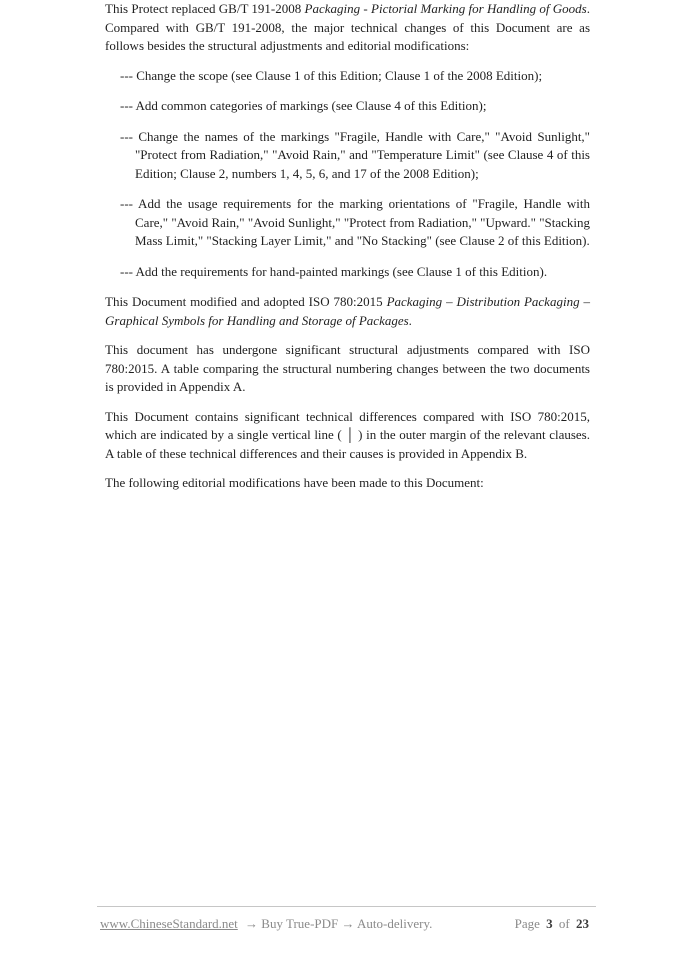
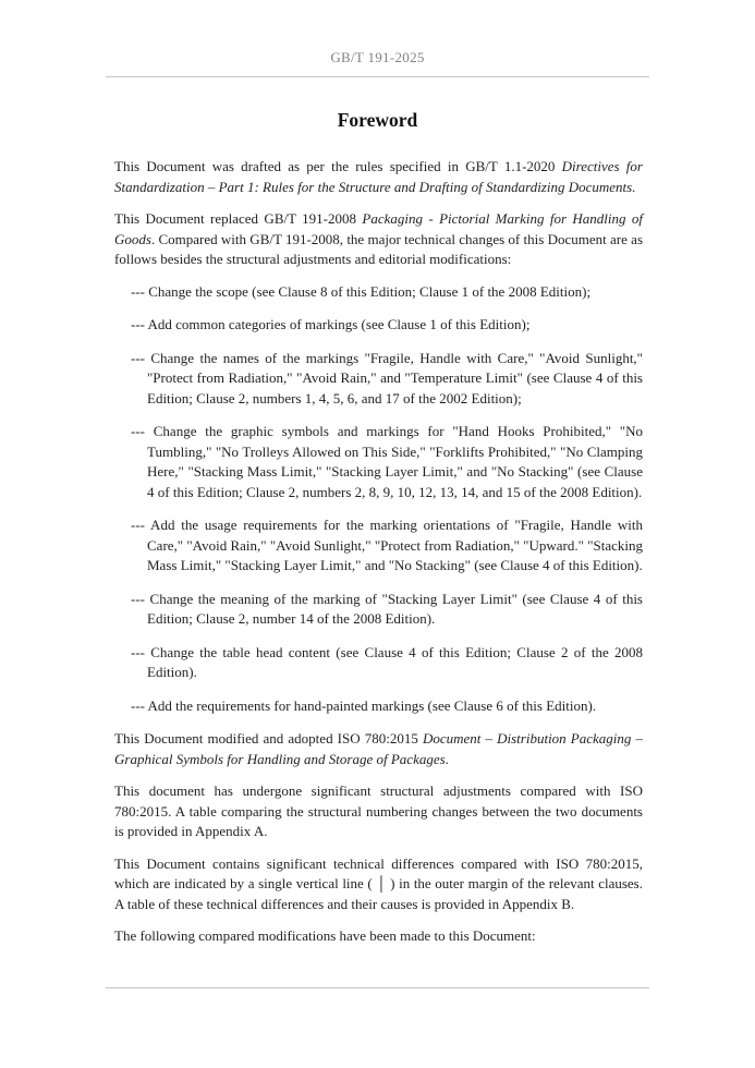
+ GB/T 191-2025
+ Foreword
+ This Document was drafted as per the rules specified in GB/T 1.1-2020 Directives for Standardization – Part 1: Rules for the Structure and Drafting of Standardizing Documents.
- This Protect replaced GB/T 191-2008 Packaging - Pictorial Marking for Handling of Goods. Compared with GB/T 191-2008, the major technical changes of this Document are as follows besides the structural adjustments and editorial modifications:
+ This Document replaced GB/T 191-2008 Packaging - Pictorial Marking for Handling of Goods. Compared with GB/T 191-2008, the major technical changes of this Document are as follows besides the structural adjustments and editorial modifications:
- --- Change the scope (see Clause 1 of this Edition; Clause 1 of the 2008 Edition);
+ --- Change the scope (see Clause 8 of this Edition; Clause 1 of the 2008 Edition);
- --- Add common categories of markings (see Clause 4 of this Edition);
+ --- Add common categories of markings (see Clause 1 of this Edition);
- --- Change the names of the markings "Fragile, Handle with Care," "Avoid Sunlight," "Protect from Radiation," "Avoid Rain," and "Temperature Limit" (see Clause 4 of this Edition; Clause 2, numbers 1, 4, 5, 6, and 17 of the 2008 Edition);
+ --- Change the names of the markings "Fragile, Handle with Care," "Avoid Sunlight," "Protect from Radiation," "Avoid Rain," and "Temperature Limit" (see Clause 4 of this Edition; Clause 2, numbers 1, 4, 5, 6, and 17 of the 2002 Edition);
+ --- Change the graphic symbols and markings for "Hand Hooks Prohibited," "No Tumbling," "No Trolleys Allowed on This Side," "Forklifts Prohibited," "No Clamping Here," "Stacking Mass Limit," "Stacking Layer Limit," and "No Stacking" (see Clause 4 of this Edition; Clause 2, numbers 2, 8, 9, 10, 12, 13, 14, and 15 of the 2008 Edition).
- --- Add the usage requirements for the marking orientations of "Fragile, Handle with Care," "Avoid Rain," "Avoid Sunlight," "Protect from Radiation," "Upward." "Stacking Mass Limit," "Stacking Layer Limit," and "No Stacking" (see Clause 2 of this Edition).
+ --- Add the usage requirements for the marking orientations of "Fragile, Handle with Care," "Avoid Rain," "Avoid Sunlight," "Protect from Radiation," "Upward." "Stacking Mass Limit," "Stacking Layer Limit," and "No Stacking" (see Clause 4 of this Edition).
+ --- Change the meaning of the marking of "Stacking Layer Limit" (see Clause 4 of this Edition; Clause 2, number 14 of the 2008 Edition).
+ --- Change the table head content (see Clause 4 of this Edition; Clause 2 of the 2008 Edition).
- --- Add the requirements for hand-painted markings (see Clause 1 of this Edition).
+ --- Add the requirements for hand-painted markings (see Clause 6 of this Edition).
- This Document modified and adopted ISO 780:2015 Packaging – Distribution Packaging – Graphical Symbols for Handling and Storage of Packages.
+ This Document modified and adopted ISO 780:2015 Document – Distribution Packaging – Graphical Symbols for Handling and Storage of Packages.
  This document has undergone significant structural adjustments compared with ISO 780:2015. A table comparing the structural numbering changes between the two documents is provided in Appendix A.
  This Document contains significant technical differences compared with ISO 780:2015, which are indicated by a single vertical line ( │ ) in the outer margin of the relevant clauses. A table of these technical differences and their causes is provided in Appendix B.
- The following editorial modifications have been made to this Document:
+ The following compared modifications have been made to this Document:
- www.ChineseStandard.net → Buy True-PDF → Auto-delivery.
- Page 3 of 23
